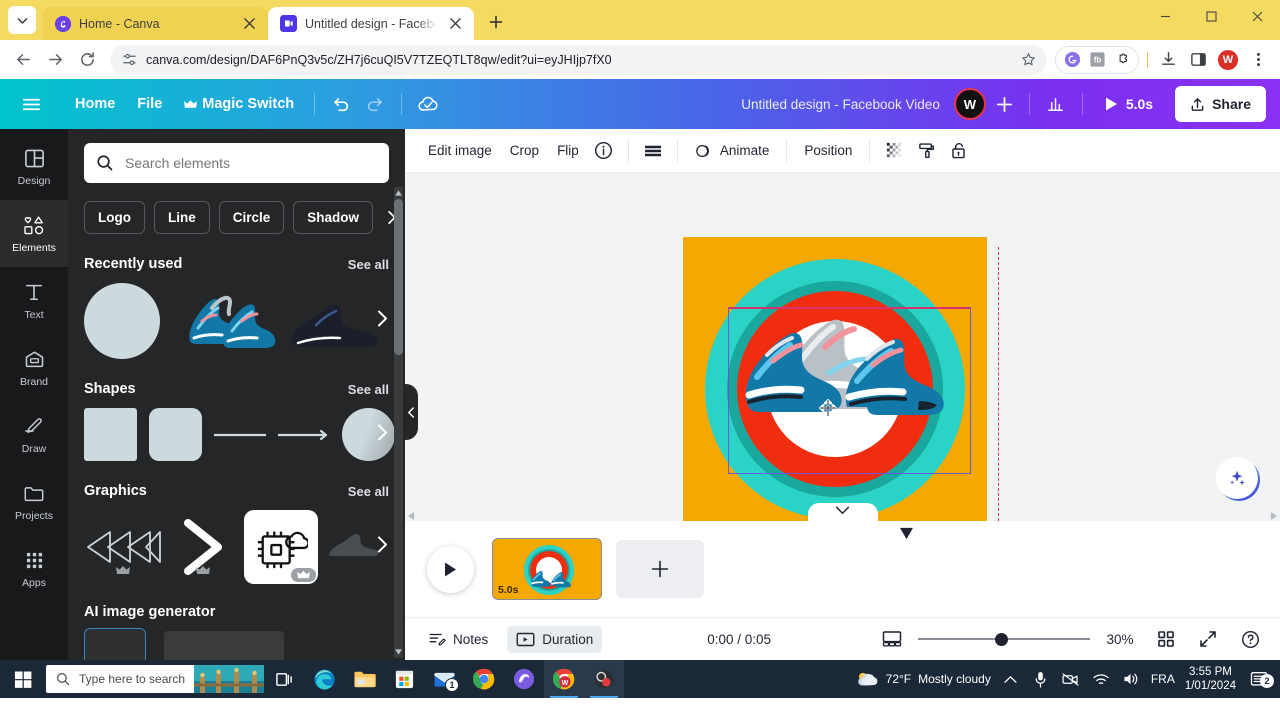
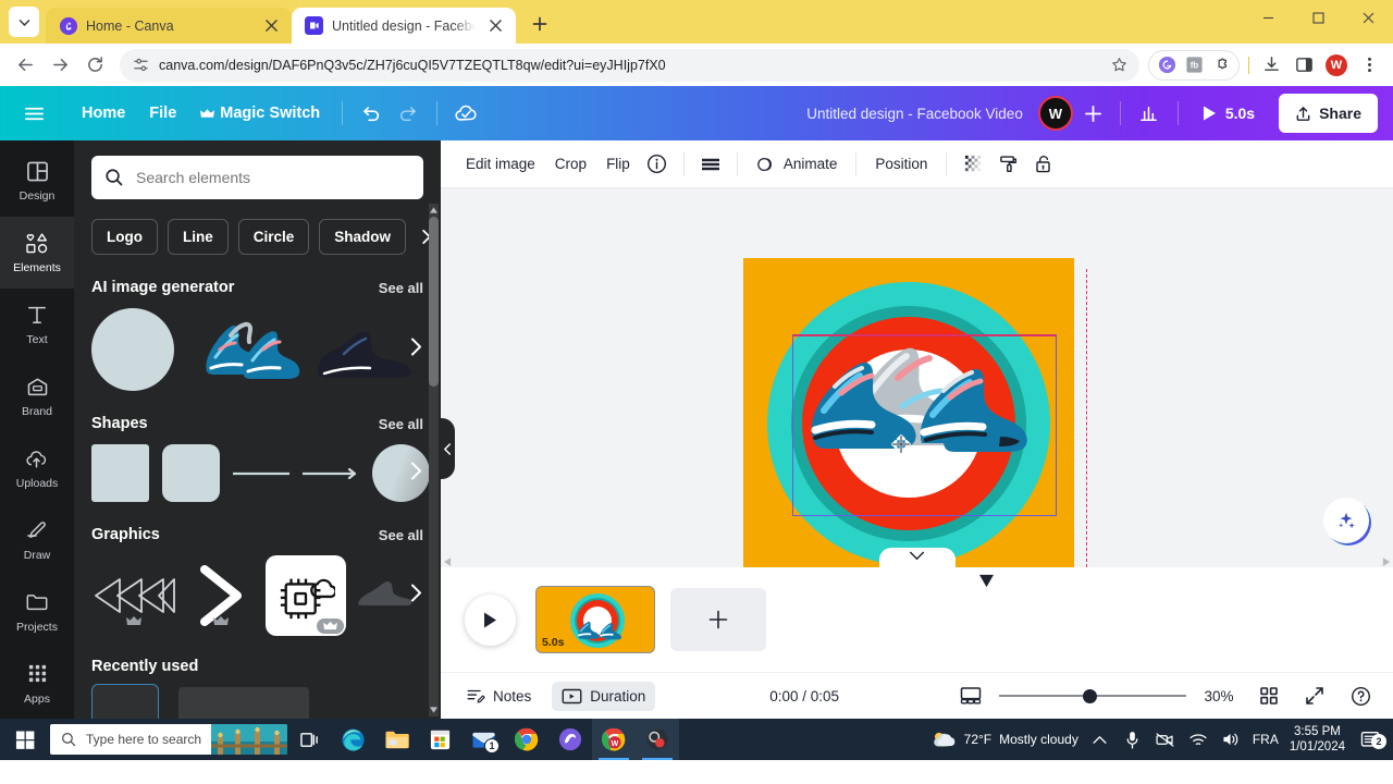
  Home - Canva
  Untitled design - Facebo
  canva.com/design/DAF6PnQ3v5c/ZH7j6cuQI5V7TZEQTLT8qw/edit?ui=eyJHIjp7fX0
  fb
  W
  Home
  File
  Magic Switch
  Untitled design - Facebook Video
  W
  5.0s
  Share
  Design
  Elements
  Text
  Brand
+ Uploads
  Draw
  Projects
  Apps
  Search elements
  Logo
  Line
  Circle
  Shadow
- Recently used
+ AI image generator
  See all
  Shapes
  See all
  Graphics
  See all
- AI image generator
+ Recently used
  Edit image
  Crop
  Flip
  Animate
  Position
  5.0s
  Notes
  Duration
  0:00 / 0:05
  30%
  Type here to search
  1
  72°F
  Mostly cloudy
  FRA
  3:55 PM
  1/01/2024
  2
